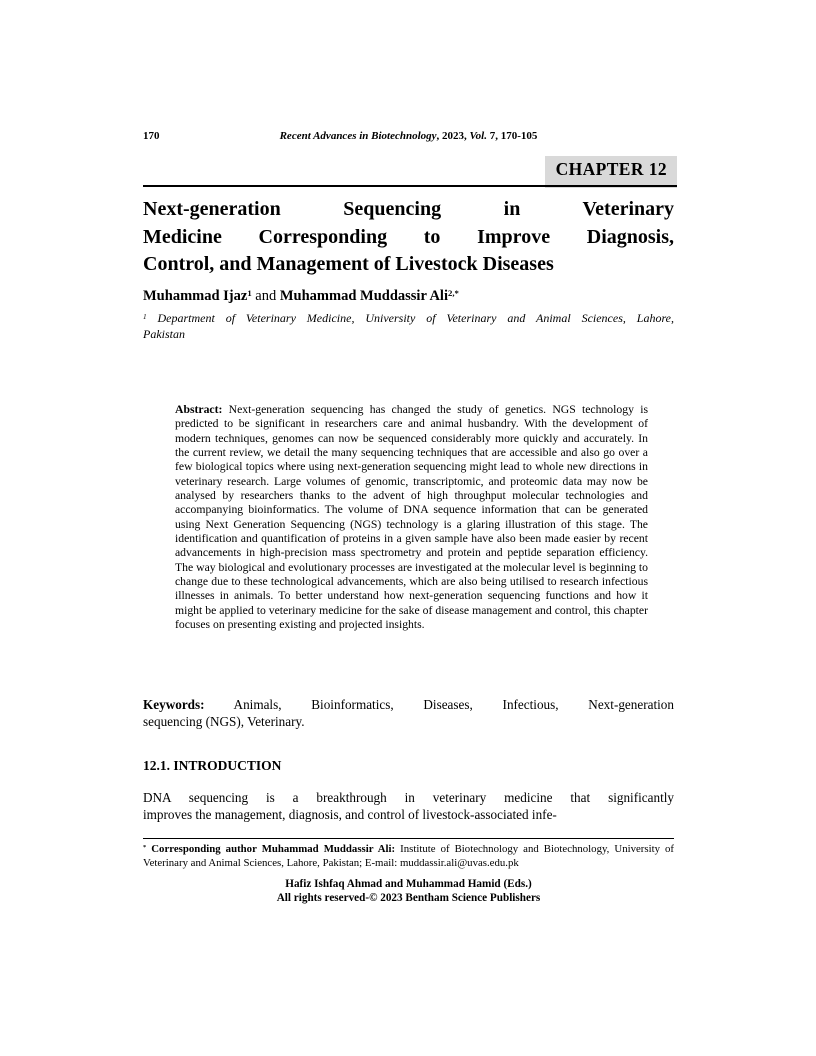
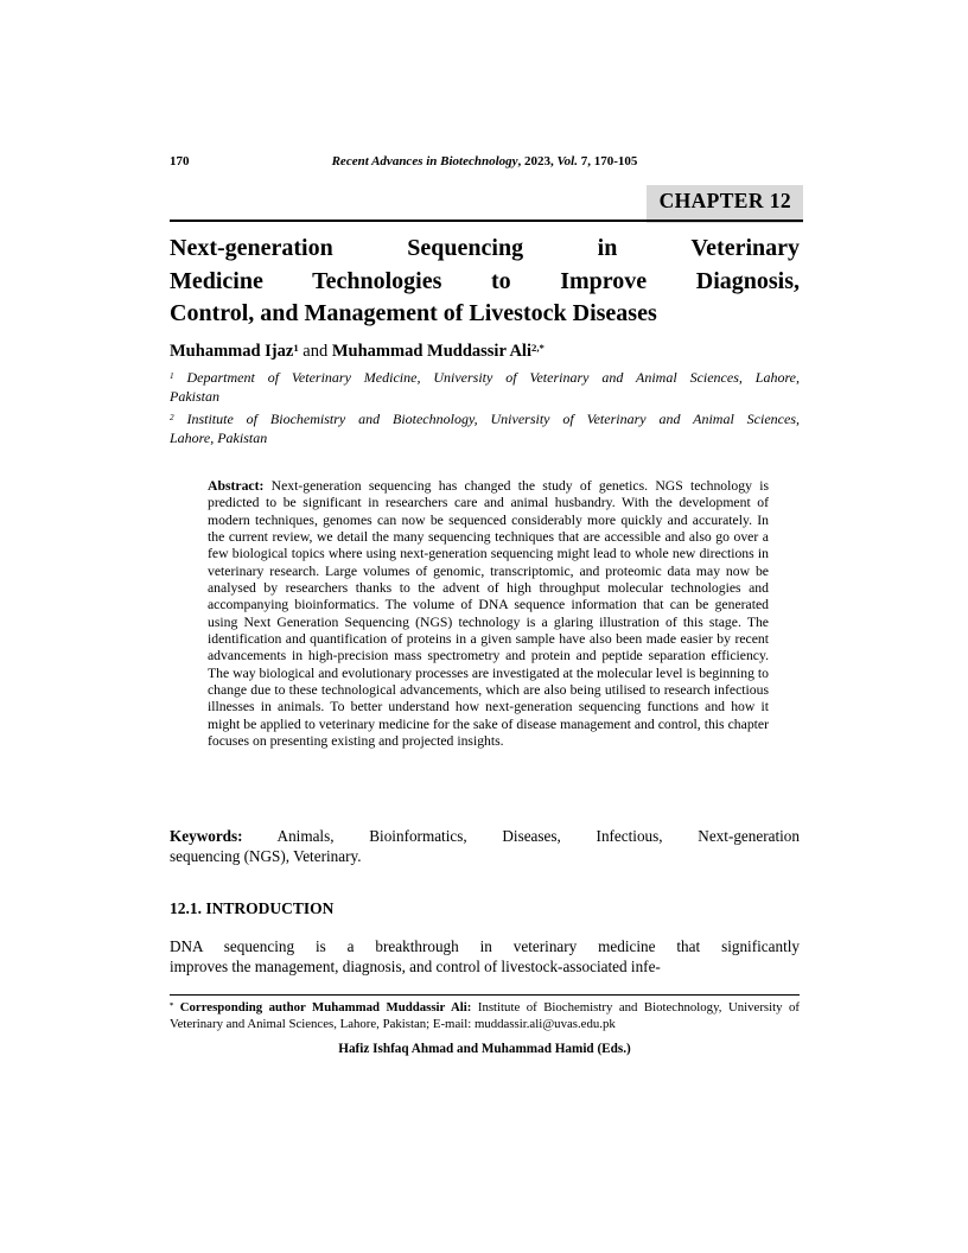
  170
  Recent Advances in Biotechnology, 2023, Vol. 7, 170-105
  CHAPTER 12
  Next-generation Sequencing in Veterinary
- Medicine Corresponding to Improve Diagnosis,
+ Medicine Technologies to Improve Diagnosis,
  Control, and Management of Livestock Diseases
  Muhammad Ijaz1 and Muhammad Muddassir Ali2,*
  1 Department of Veterinary Medicine, University of Veterinary and Animal Sciences, Lahore,
  Pakistan
+ 2 Institute of Biochemistry and Biotechnology, University of Veterinary and Animal Sciences,
+ Lahore, Pakistan
  Abstract: Next-generation sequencing has changed the study of genetics. NGS technology is predicted to be significant in researchers care and animal husbandry. With the development of modern techniques, genomes can now be sequenced considerably more quickly and accurately. In the current review, we detail the many sequencing techniques that are accessible and also go over a few biological topics where using next-generation sequencing might lead to whole new directions in veterinary research. Large volumes of genomic, transcriptomic, and proteomic data may now be analysed by researchers thanks to the advent of high throughput molecular technologies and accompanying bioinformatics. The volume of DNA sequence information that can be generated using Next Generation Sequencing (NGS) technology is a glaring illustration of this stage. The identification and quantification of proteins in a given sample have also been made easier by recent advancements in high-precision mass spectrometry and protein and peptide separation efficiency. The way biological and evolutionary processes are investigated at the molecular level is beginning to change due to these technological advancements, which are also being utilised to research infectious illnesses in animals. To better understand how next-generation sequencing functions and how it might be applied to veterinary medicine for the sake of disease management and control, this chapter focuses on presenting existing and projected insights.
  Keywords: Animals, Bioinformatics, Diseases, Infectious, Next-generation
  sequencing (NGS), Veterinary.
  12.1. INTRODUCTION
  DNA sequencing is a breakthrough in veterinary medicine that significantly
  improves the management, diagnosis, and control of livestock-associated infe-
- Corresponding author Muhammad Muddassir Ali: Institute of Biotechnology and Biotechnology, University of
+ Corresponding author Muhammad Muddassir Ali: Institute of Biochemistry and Biotechnology, University of
  Veterinary and Animal Sciences, Lahore, Pakistan; E-mail: muddassir.ali@uvas.edu.pk
  Hafiz Ishfaq Ahmad and Muhammad Hamid (Eds.)
- All rights reserved-© 2023 Bentham Science Publishers
